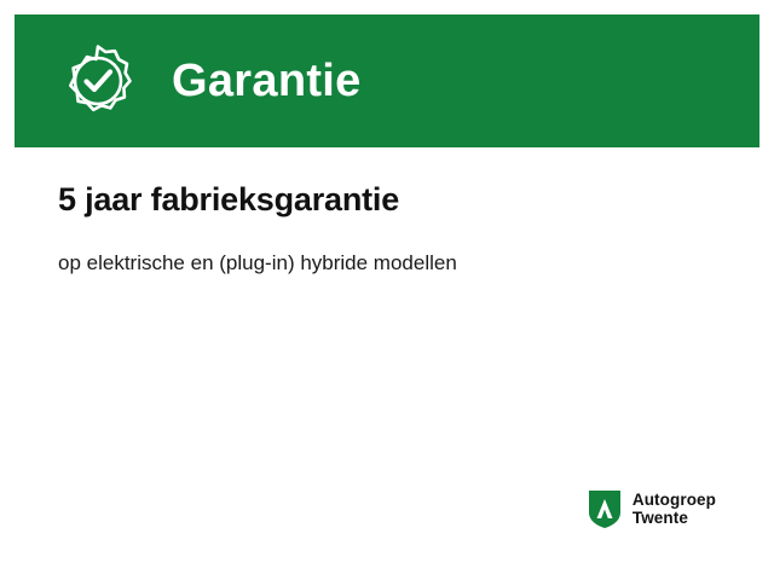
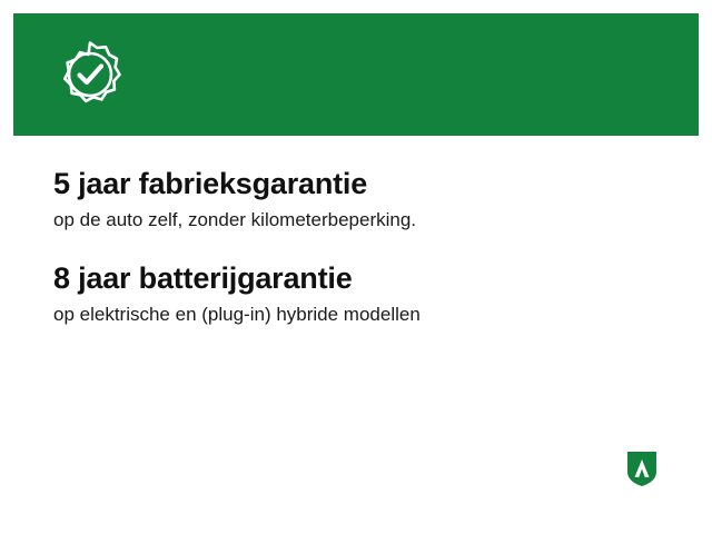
- Garantie
  5 jaar fabrieksgarantie
+ op de auto zelf, zonder kilometerbeperking.
+ 8 jaar batterijgarantie
  op elektrische en (plug-in) hybride modellen
- Autogroep
- Twente
